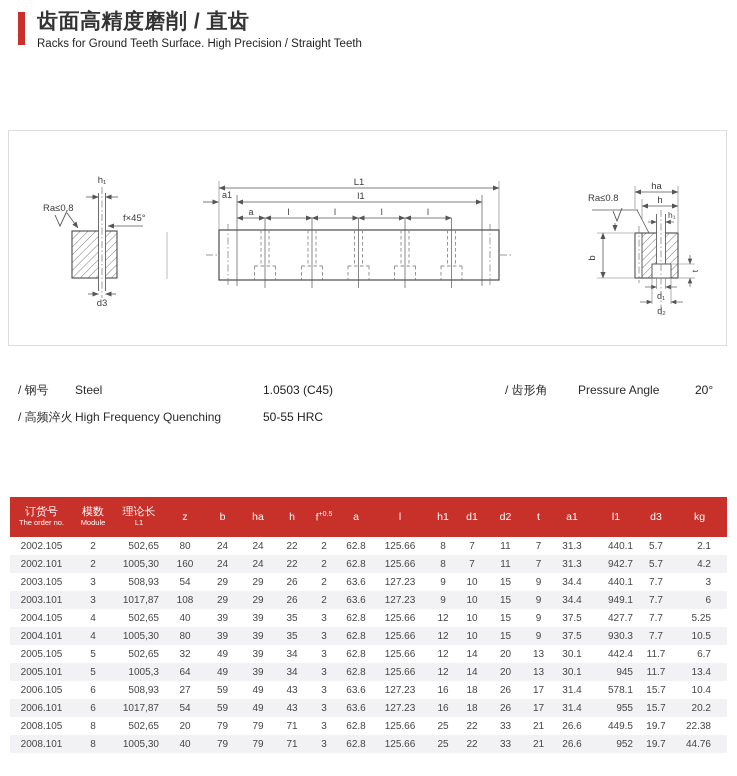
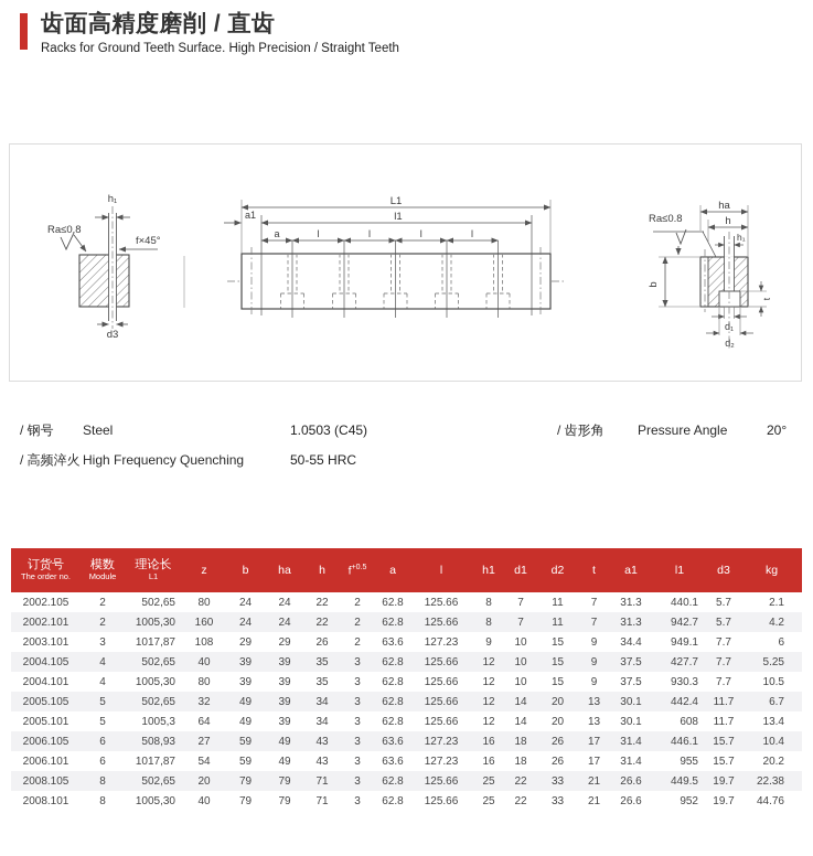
  齿面高精度磨削 / 直齿
  Racks for Ground Teeth Surface. High Precision / Straight Teeth
  h₁
  Ra≤0.8
  f×45°
  d3
  L1
  l1
  a1
  a
  l
  l
  l
  l
  ha
  h
  h₁
  Ra≤0.8
  d₁
  d₂
  / 钢号
  Steel
  1.0503 (C45)
  / 高频淬火
  High Frequency Quenching
  50-55 HRC
  / 齿形角
  Pressure Angle
  20°
  订货号The order no.	模数Module	理论长L1	z	b	ha	h	f	a	l	h1	d1	d2	t	a1	l1	d3	kg
  2002.105	2	502,65	80	24	24	22	2	62.8	125.66	8	7	11	7	31.3	440.1	5.7	2.1
  2002.101	2	1005,30	160	24	24	22	2	62.8	125.66	8	7	11	7	31.3	942.7	5.7	4.2
- 2003.105	3	508,93	54	29	29	26	2	63.6	127.23	9	10	15	9	34.4	440.1	7.7	3
  2003.101	3	1017,87	108	29	29	26	2	63.6	127.23	9	10	15	9	34.4	949.1	7.7	6
  2004.105	4	502,65	40	39	39	35	3	62.8	125.66	12	10	15	9	37.5	427.7	7.7	5.25
  2004.101	4	1005,30	80	39	39	35	3	62.8	125.66	12	10	15	9	37.5	930.3	7.7	10.5
  2005.105	5	502,65	32	49	39	34	3	62.8	125.66	12	14	20	13	30.1	442.4	11.7	6.7
- 2005.101	5	1005,3	64	49	39	34	3	62.8	125.66	12	14	20	13	30.1	945	11.7	13.4
+ 2005.101	5	1005,3	64	49	39	34	3	62.8	125.66	12	14	20	13	30.1	608	11.7	13.4
- 2006.105	6	508,93	27	59	49	43	3	63.6	127.23	16	18	26	17	31.4	578.1	15.7	10.4
+ 2006.105	6	508,93	27	59	49	43	3	63.6	127.23	16	18	26	17	31.4	446.1	15.7	10.4
  2006.101	6	1017,87	54	59	49	43	3	63.6	127.23	16	18	26	17	31.4	955	15.7	20.2
  2008.105	8	502,65	20	79	79	71	3	62.8	125.66	25	22	33	21	26.6	449.5	19.7	22.38
  2008.101	8	1005,30	40	79	79	71	3	62.8	125.66	25	22	33	21	26.6	952	19.7	44.76
